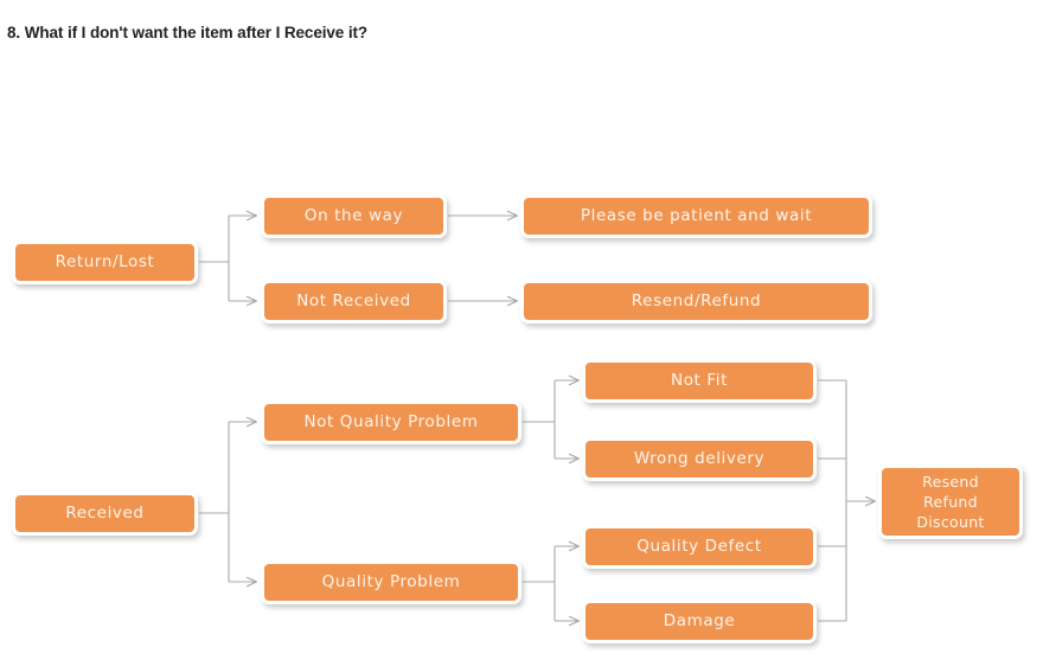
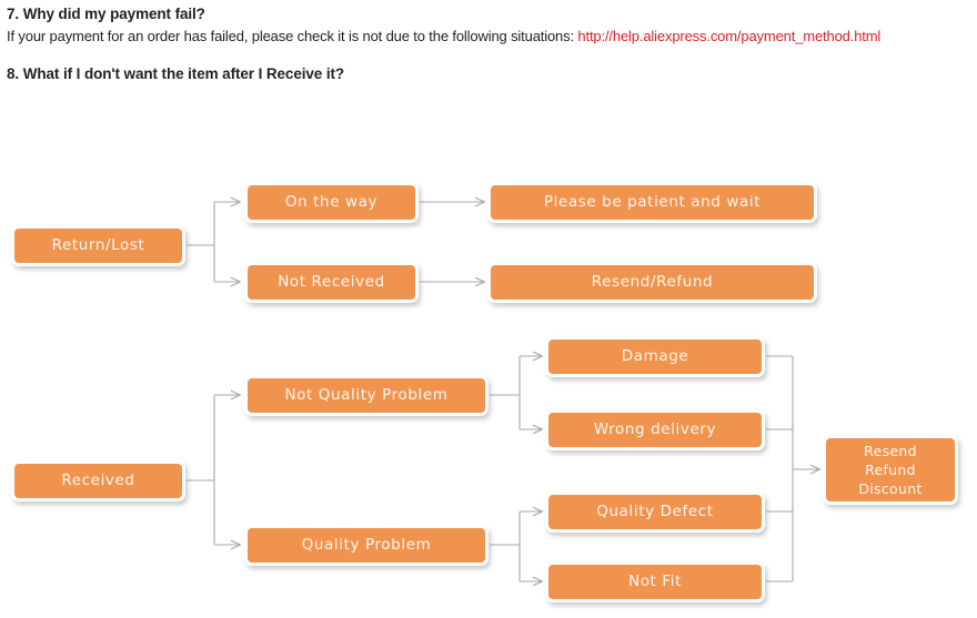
+ 7. Why did my payment fail?
+ If your payment for an order has failed, please check it is not due to the following situations: http://help.aliexpress.com/payment_method.html
  8. What if I don't want the item after I Receive it?
  Return/Lost
  On the way
  Not Received
  Please be patient and wait
  Resend/Refund
  Received
  Not Quality Problem
  Quality Problem
- Not Fit
+ Damage
  Wrong delivery
  Quality Defect
- Damage
+ Not Fit
  Resend
  Refund
  Discount
